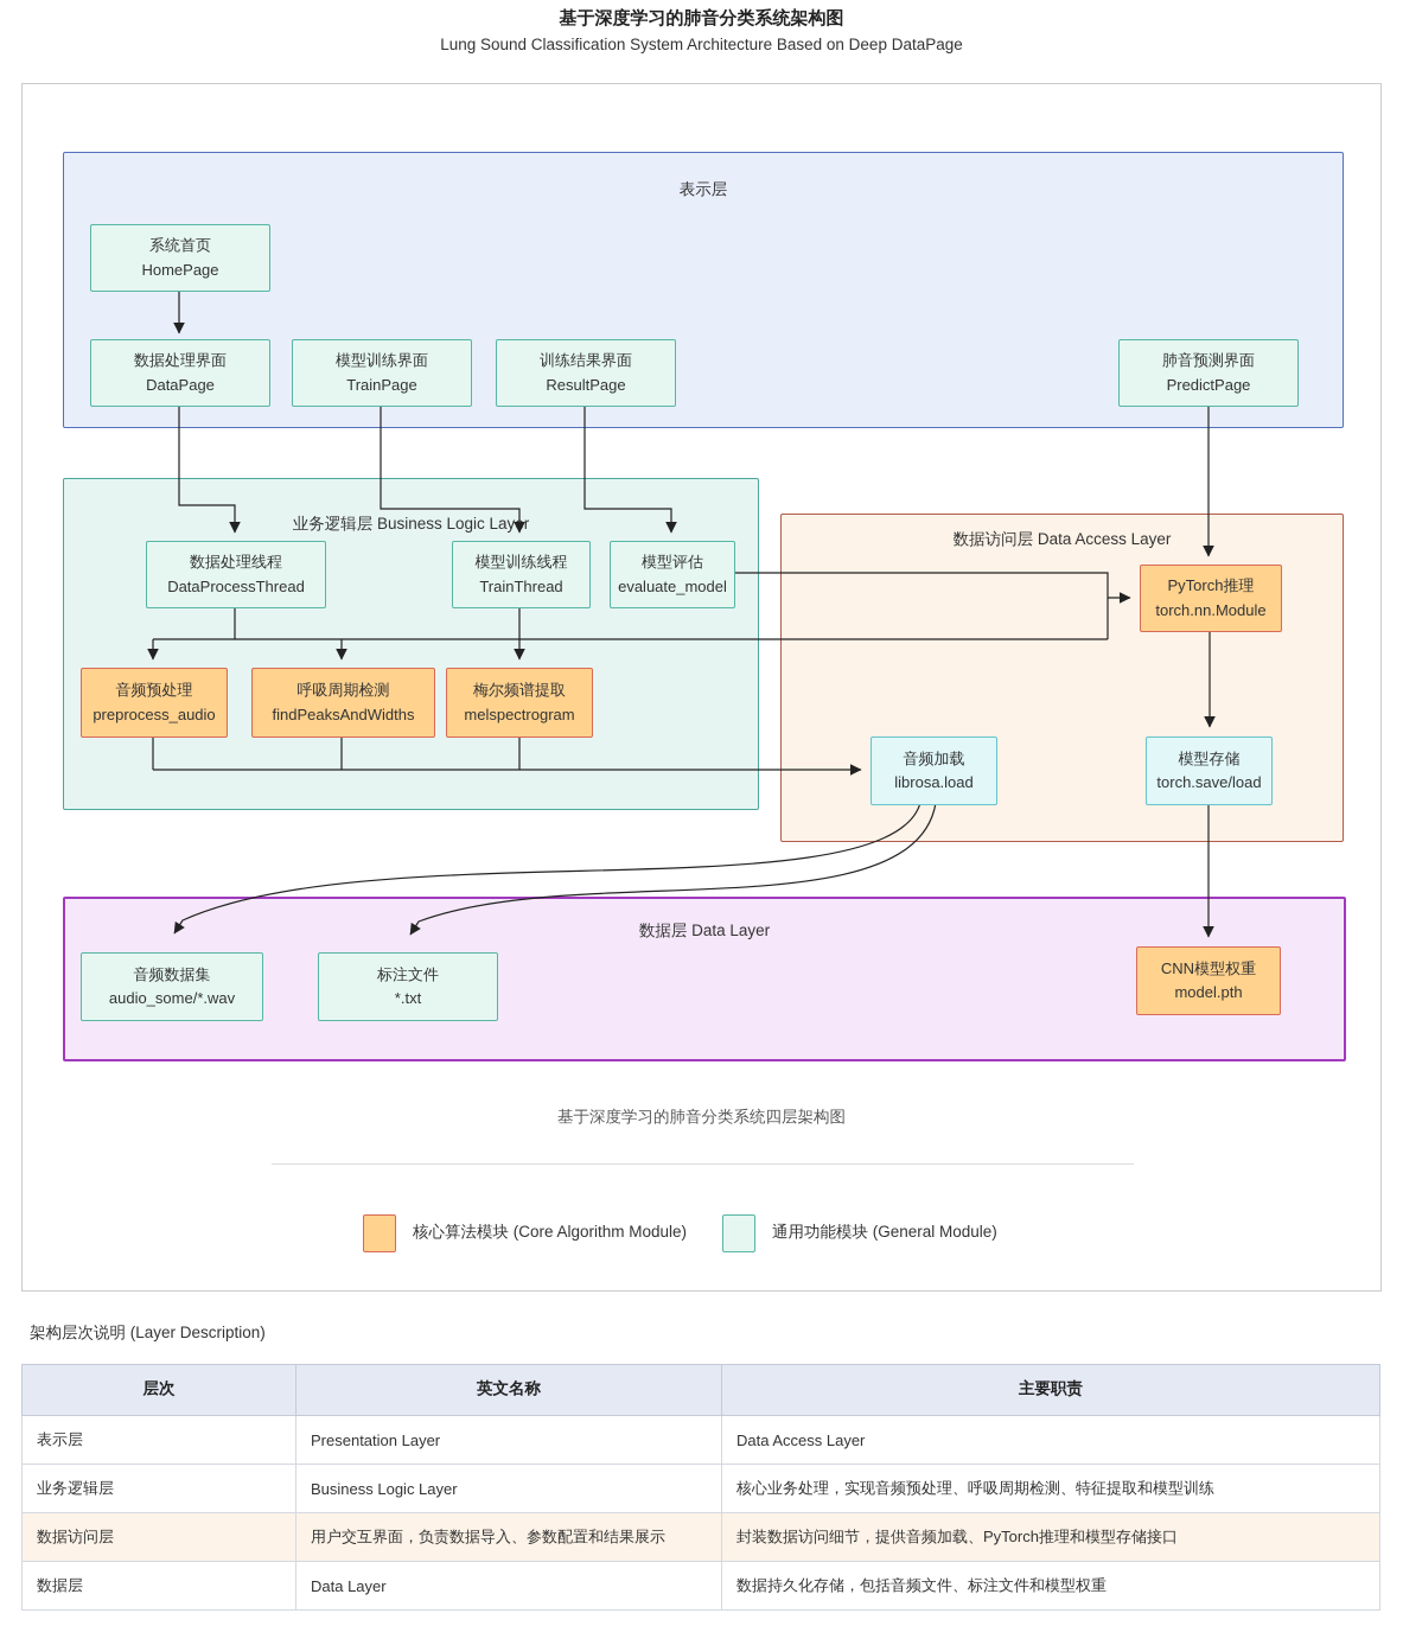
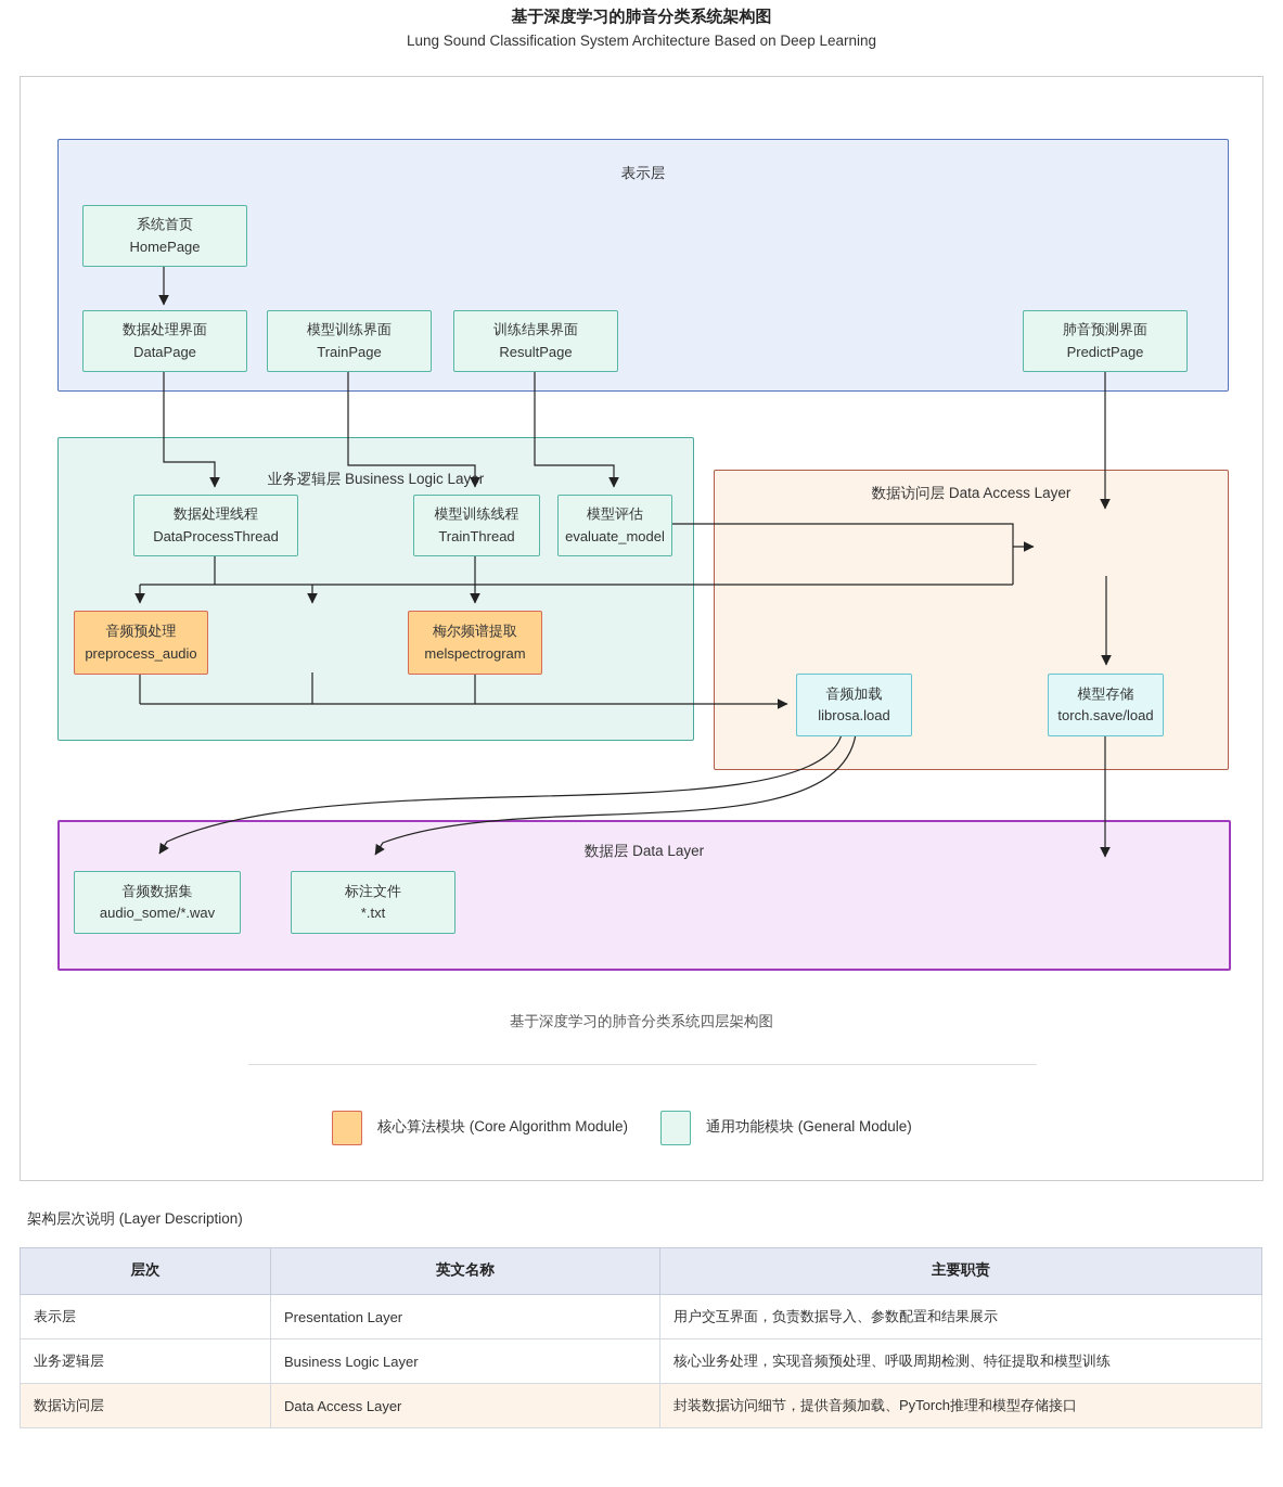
  基于深度学习的肺音分类系统架构图
- Lung Sound Classification System Architecture Based on Deep DataPage
+ Lung Sound Classification System Architecture Based on Deep Learning
  表示层
  业务逻辑层 Business Logic Layr
  数据访问层 Data Access Layer
  数据层 Data Layer
  系统首页
  HomePage
  数据处理界面
  DataPage
  模型训练界面
  TrainPage
  训练结果界面
  ResultPage
  肺音预测界面
  PredictPage
  数据处理线程
  DataProcessThread
  模型训练线程
  TrainThread
  模型评估
  evaluate_model
  音频预处理
  preprocess_audio
- 呼吸周期检测
- findPeaksAndWidths
  梅尔频谱提取
  melspectrogram
- PyTorch推理
- torch.nn.Module
  音频加载
  librosa.load
  模型存储
  torch.save/load
  音频数据集
  audio_some/*.wav
  标注文件
  *.txt
- CNN模型权重
- model.pth
  基于深度学习的肺音分类系统四层架构图
  核心算法模块 (Core Algorithm Module)
  通用功能模块 (General Module)
  架构层次说明 (Layer Description)
  层次	英文名称	主要职责
- 表示层	Presentation Layer	Data Access Layer
+ 表示层	Presentation Layer	用户交互界面，负责数据导入、参数配置和结果展示
  业务逻辑层	Business Logic Layer	核心业务处理，实现音频预处理、呼吸周期检测、特征提取和模型训练
- 数据访问层	用户交互界面，负责数据导入、参数配置和结果展示	封装数据访问细节，提供音频加载、PyTorch推理和模型存储接口
+ 数据访问层	Data Access Layer	封装数据访问细节，提供音频加载、PyTorch推理和模型存储接口
- 数据层	Data Layer	数据持久化存储，包括音频文件、标注文件和模型权重
